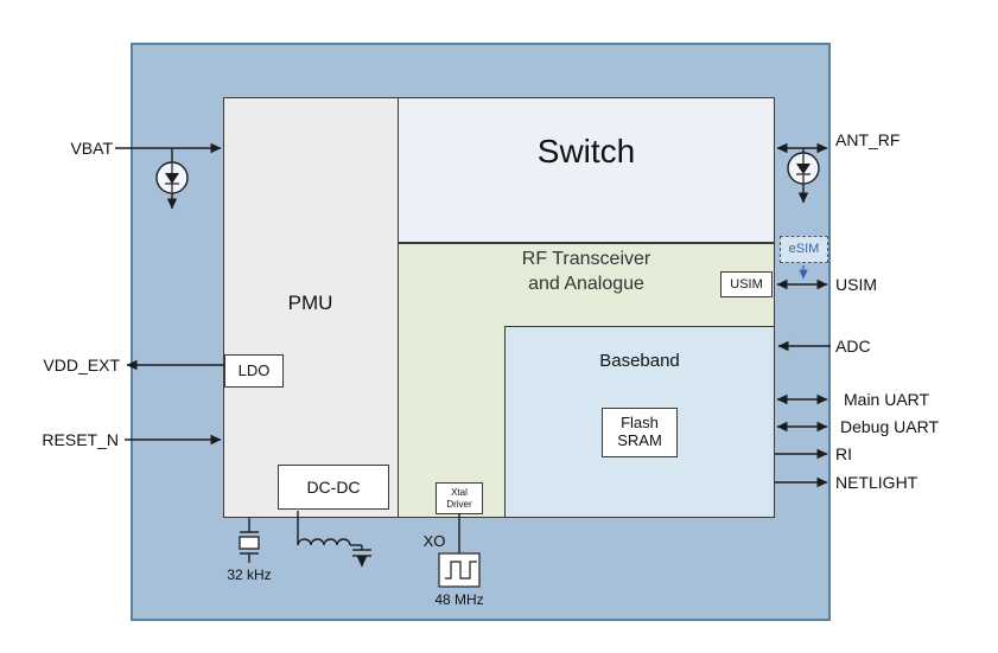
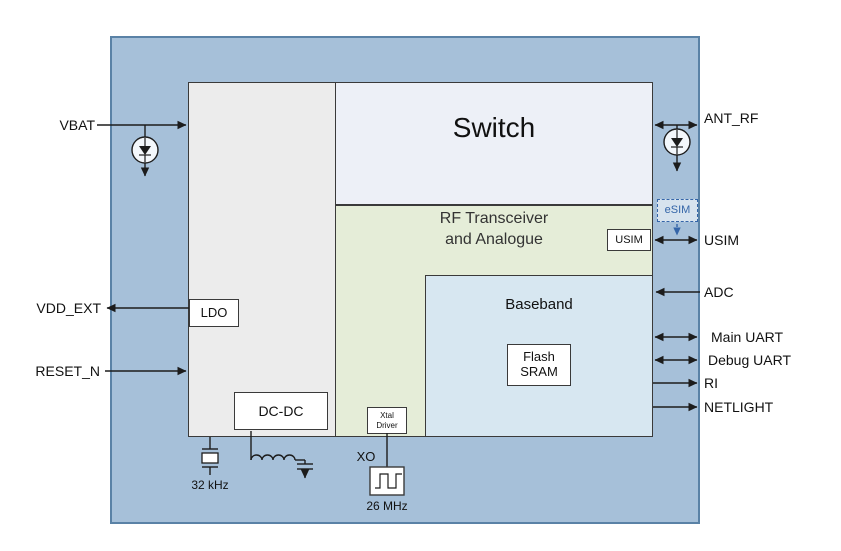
  Flash
  SRAM
  LDO
  DC-DC
  Xtal
  Driver
  USIM
  eSIM
- PMU
  Switch
  RF Transceiver
  and Analogue
  Baseband
  VBAT
  VDD_EXT
  RESET_N
  ANT_RF
  USIM
  ADC
  Main UART
  Debug UART
  RI
  NETLIGHT
  32 kHz
  XO
- 48 MHz
+ 26 MHz
